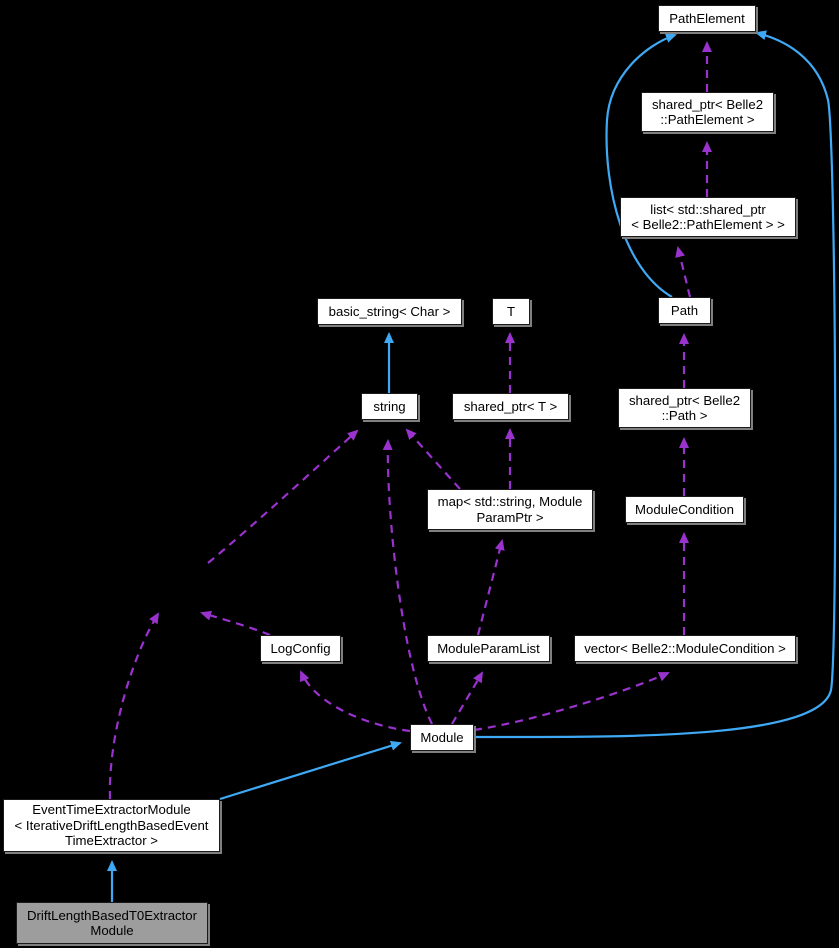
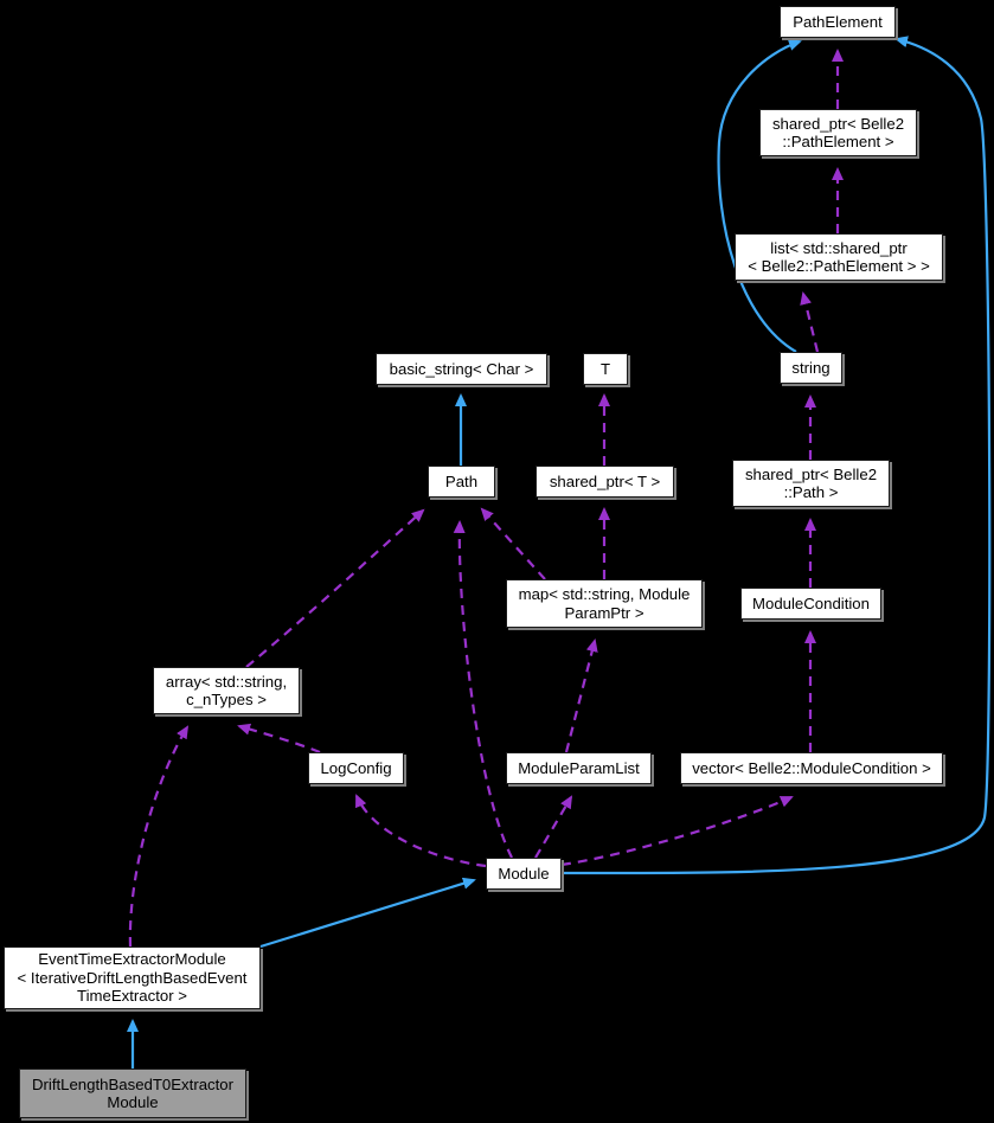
  PathElement
  shared_ptr< Belle2
  ::PathElement >
  list< std::shared_ptr
  < Belle2::PathElement > >
- Path
+ string
  basic_string< Char >
  T
- string
+ Path
  shared_ptr< T >
  shared_ptr< Belle2
  ::Path >
  map< std::string, Module
  ParamPtr >
  ModuleCondition
+ array< std::string,
+ c_nTypes >
  LogConfig
  ModuleParamList
  vector< Belle2::ModuleCondition >
  Module
  EventTimeExtractorModule
  < IterativeDriftLengthBasedEvent
  TimeExtractor >
  DriftLengthBasedT0Extractor
  Module
